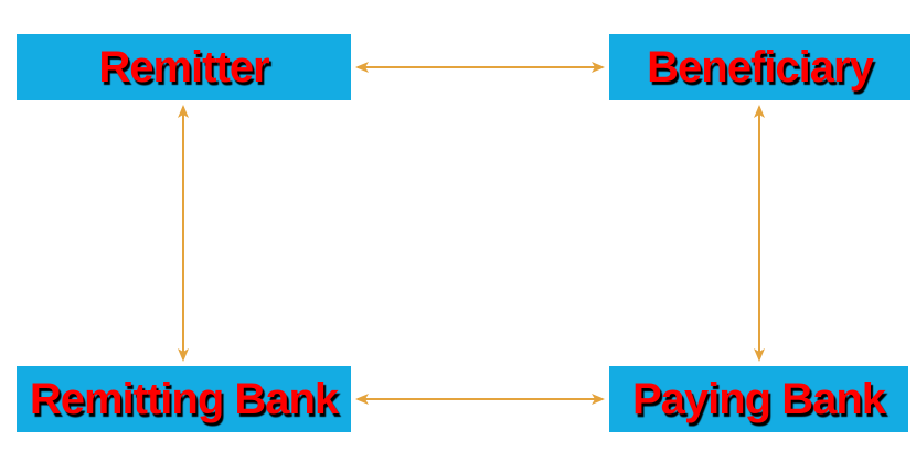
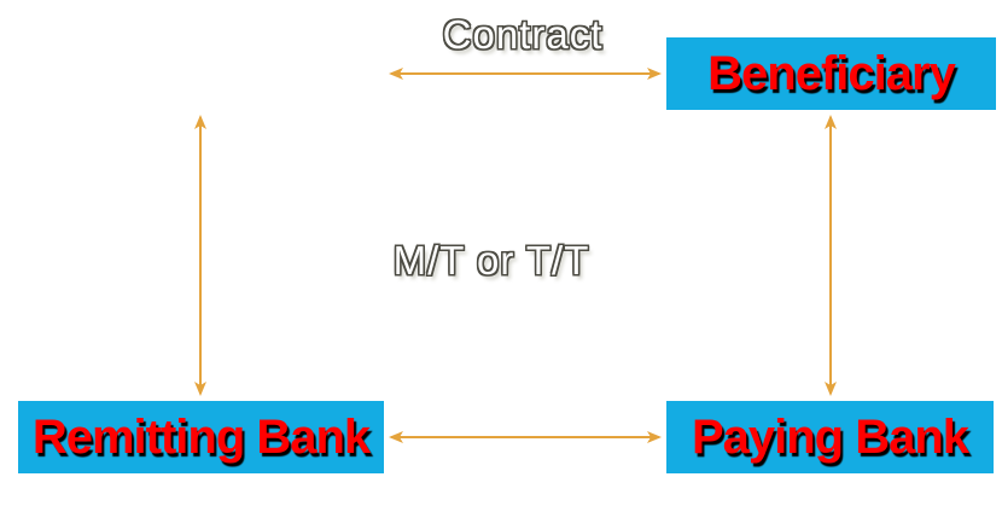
- Remitter
  Beneficiary
  Remitting Bank
  Paying Bank
+ Contract
+ M/T or T/T
